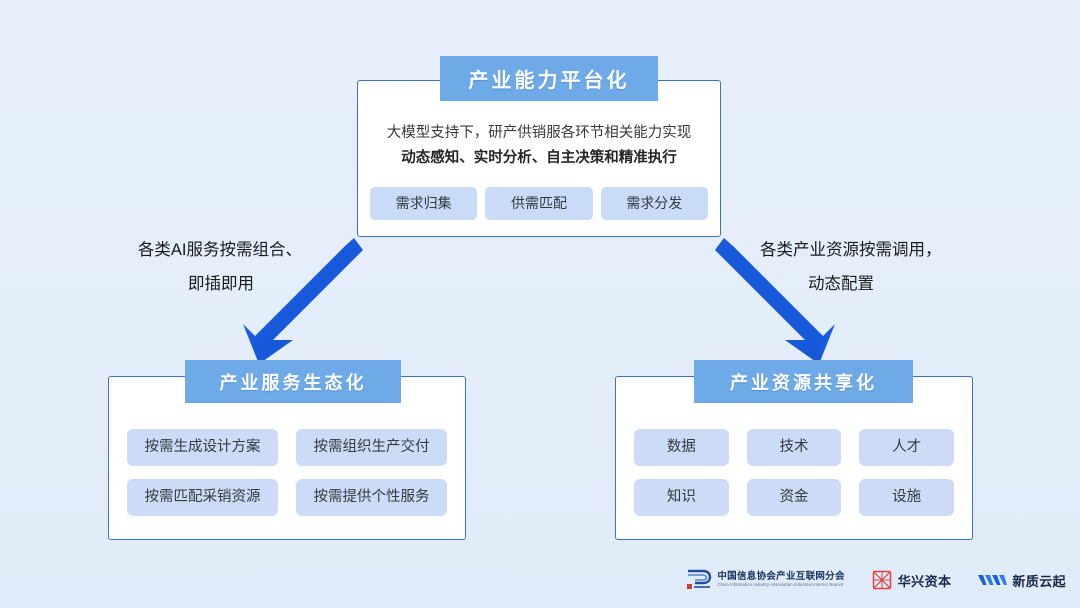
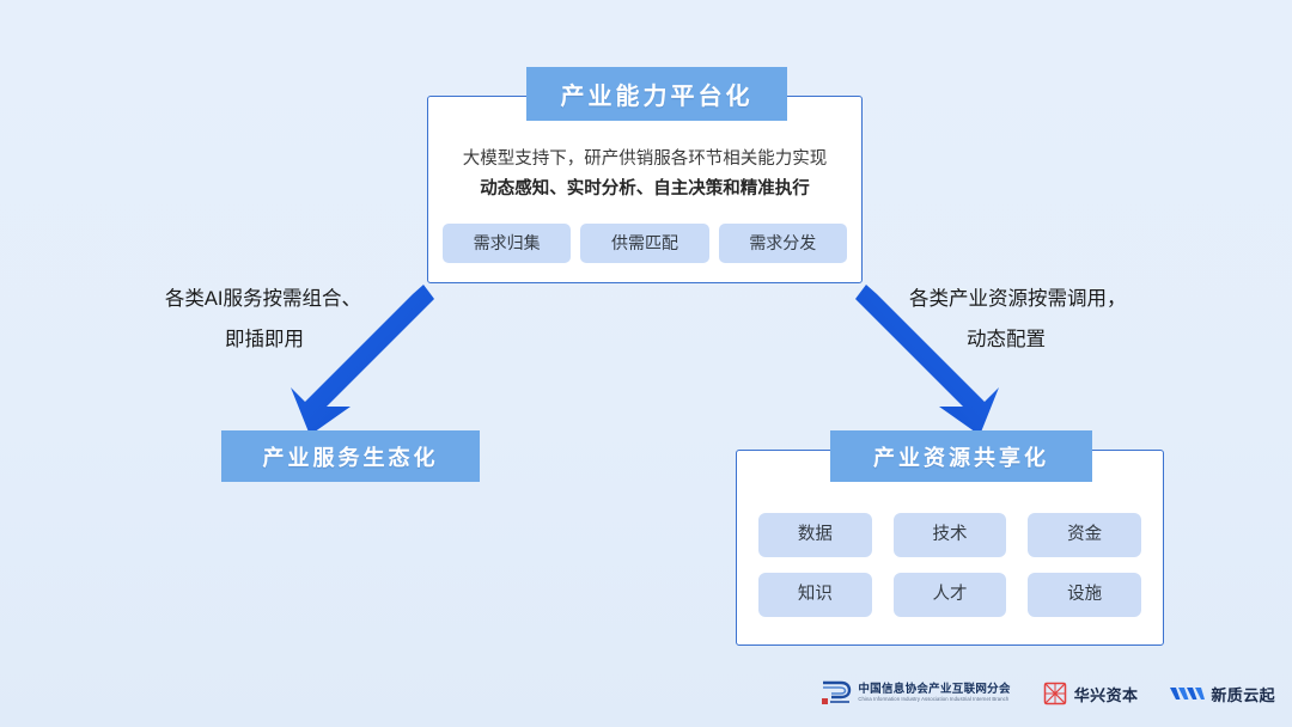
  大模型支持下，研产供销服各环节相关能力实现
  动态感知、实时分析、自主决策和精准执行
  需求归集
  供需匹配
  需求分发
  产业能力平台化
  各类AI服务按需组合、
  即插即用
  各类产业资源按需调用，
  动态配置
- 按需生成设计方案
- 按需组织生产交付
- 按需匹配采销资源
- 按需提供个性服务
  产业服务生态化
  数据
  技术
- 人才
+ 资金
  知识
- 资金
+ 人才
  设施
  产业资源共享化
  中国信息协会产业互联网分会
  华兴资本
  新质云起
